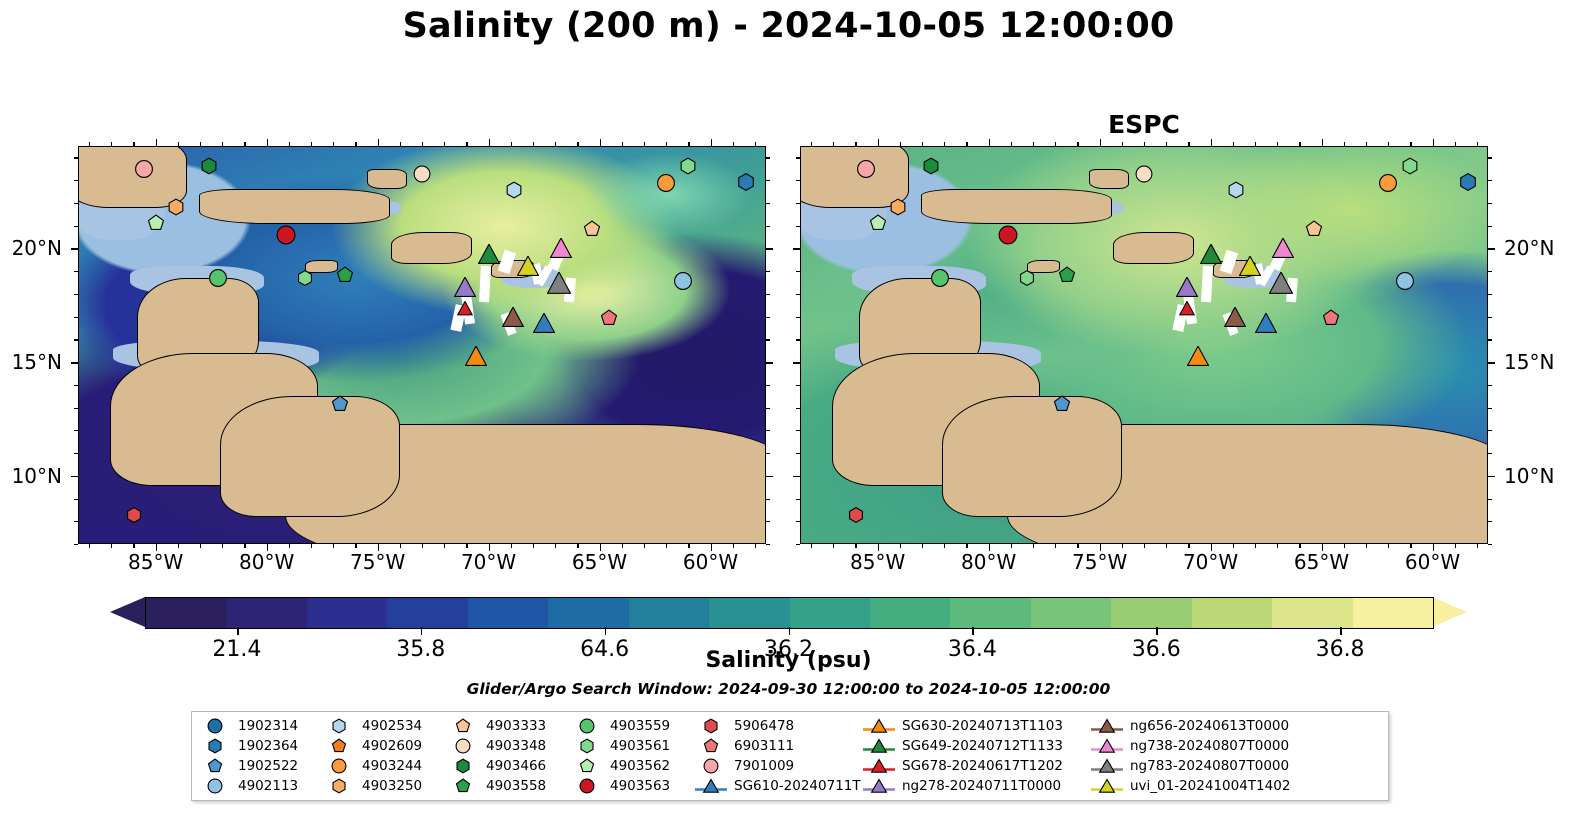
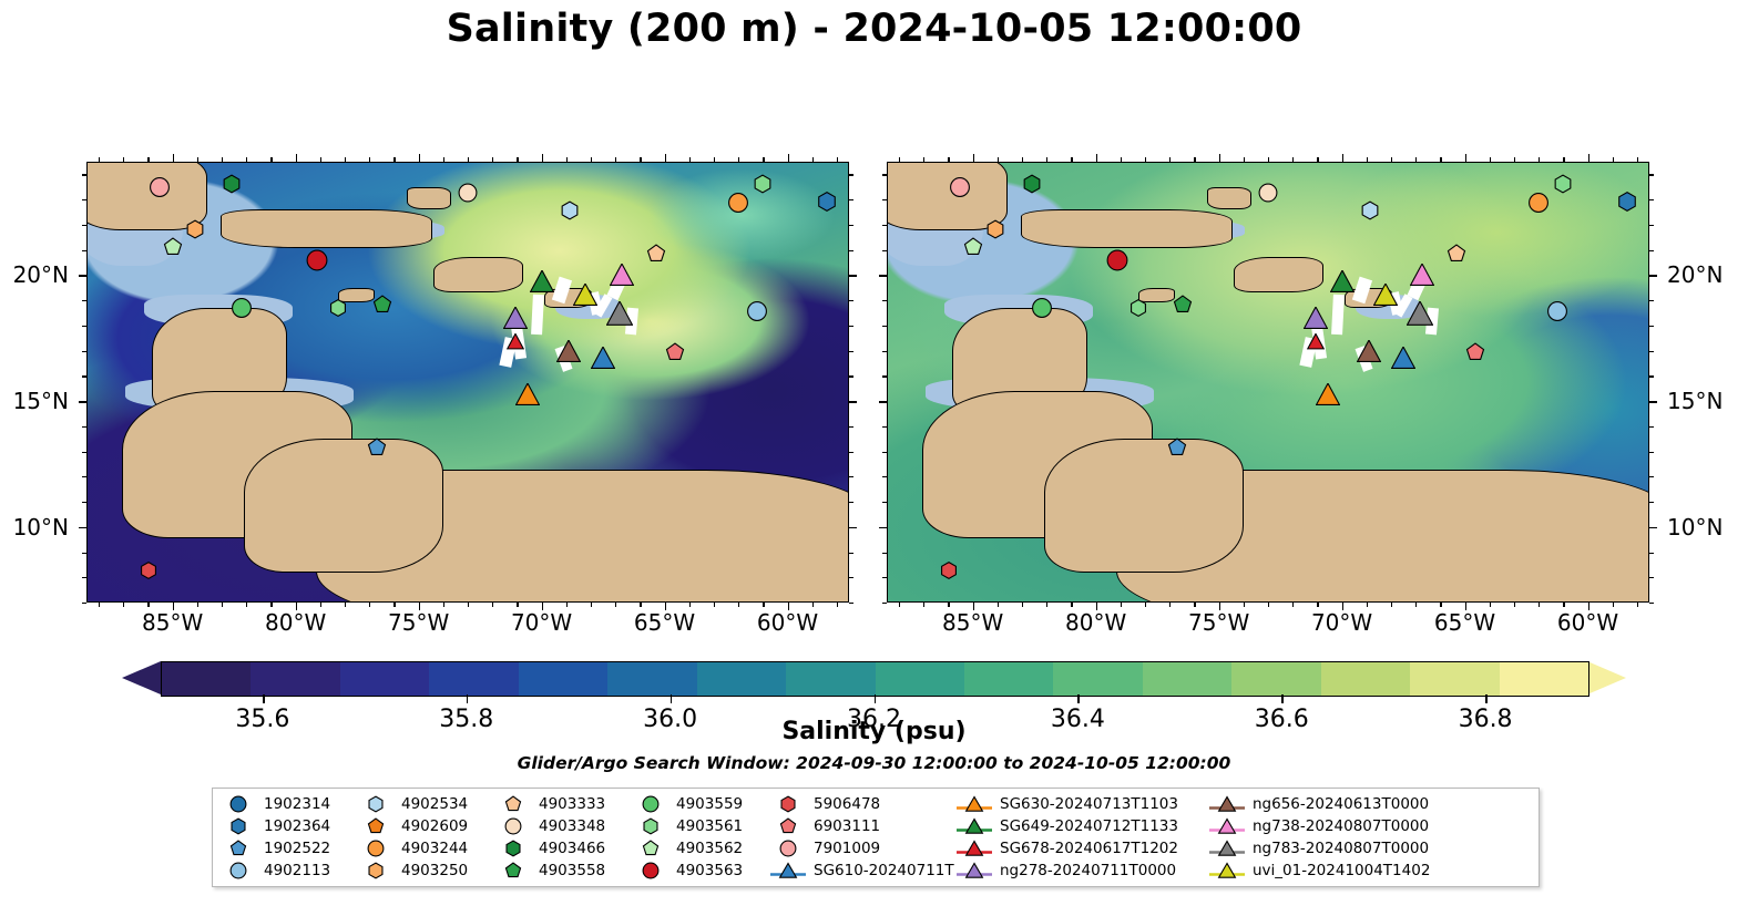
  Salinity (200 m) - 2024-10-05 12:00:00
  85°W
  80°W
  75°W
  70°W
  65°W
  60°W
  10°N
  15°N
  20°N
- ESPC
  85°W
  80°W
  75°W
  70°W
  65°W
  60°W
  10°N
  15°N
  20°N
- 21.4
+ 35.6
  35.8
- 64.6
+ 36.0
  36.2
  36.4
  36.6
  36.8
  Salinity (psu)
  Glider/Argo Search Window: 2024-09-30 12:00:00 to 2024-10-05 12:00:00
  1902314
  4902534
  4903333
  4903559
  5906478
  SG630-20240713T1103
  ng656-20240613T0000
  1902364
  4902609
  4903348
  4903561
  6903111
  SG649-20240712T1133
  ng738-20240807T0000
  1902522
  4903244
  4903466
  4903562
  7901009
  SG678-20240617T1202
  ng783-20240807T0000
  4902113
  4903250
  4903558
  4903563
  SG610-20240711T
  ng278-20240711T0000
  uvi_01-20241004T1402
